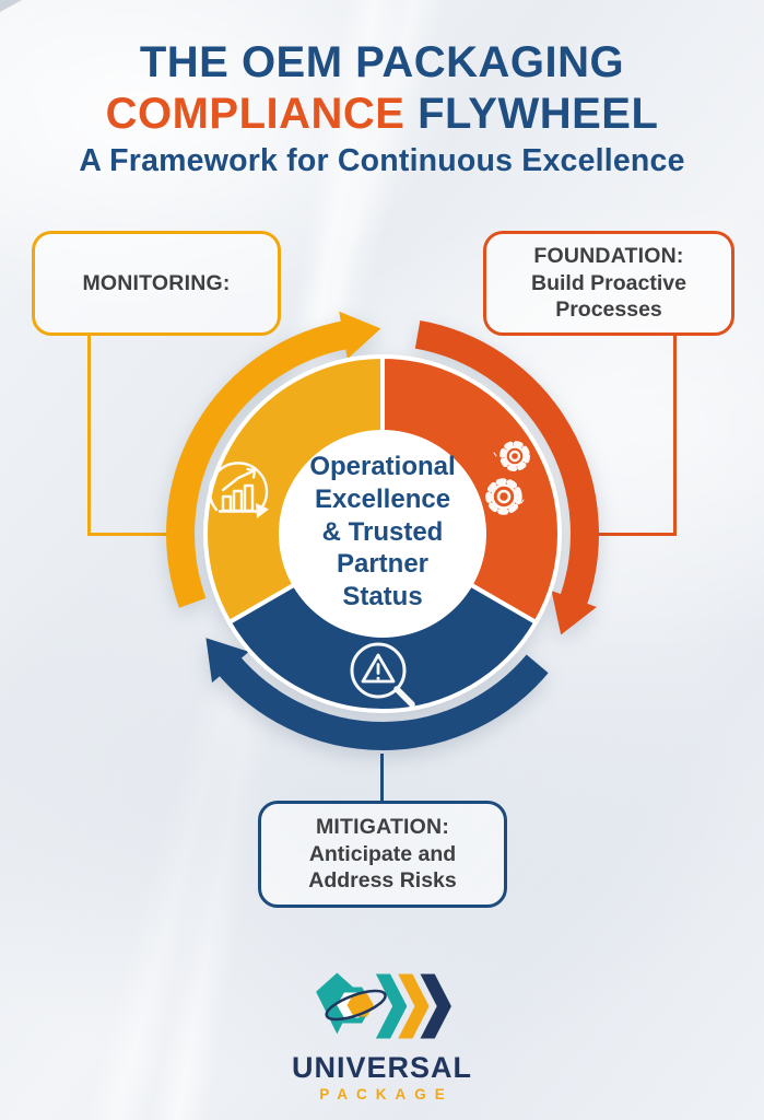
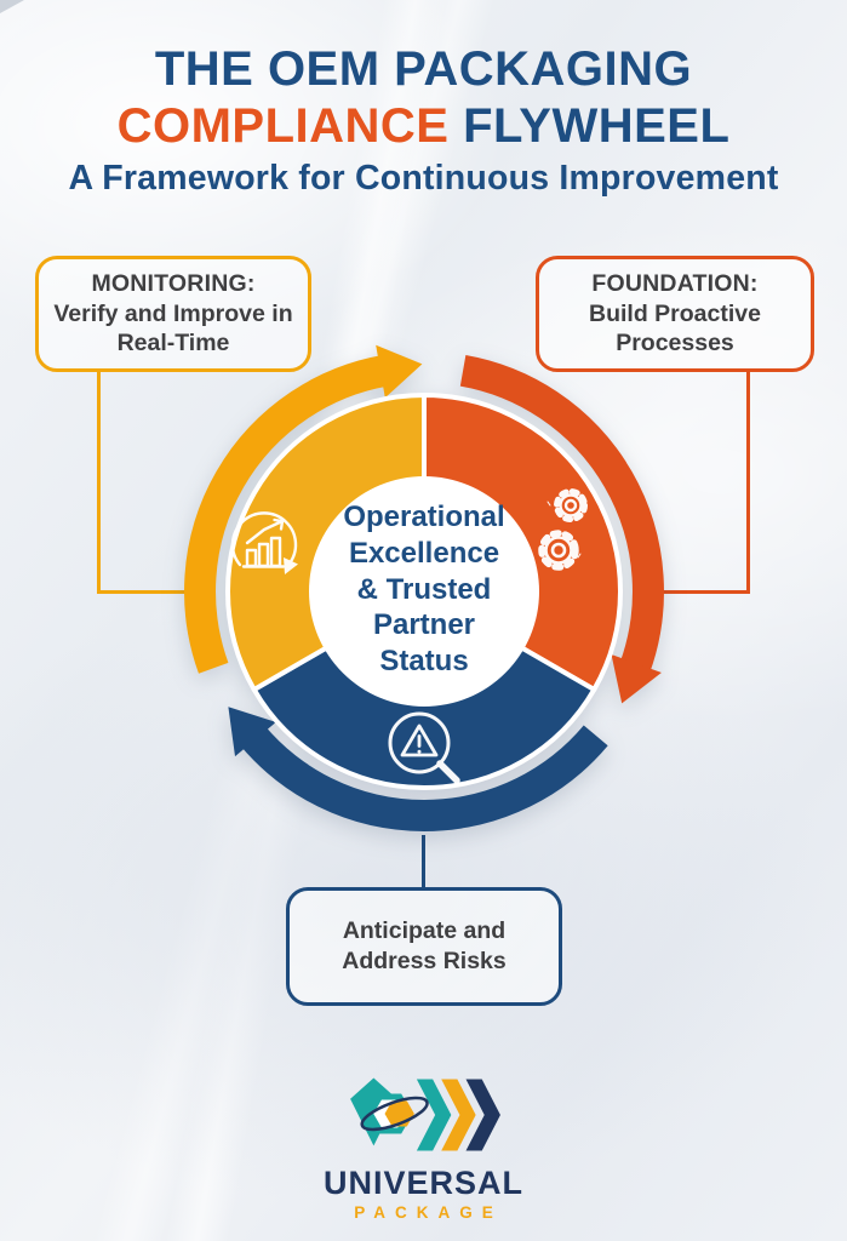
  THE OEM PACKAGING
  COMPLIANCE FLYWHEEL
- A Framework for Continuous Excellence
+ A Framework for Continuous Improvement
  MONITORING:
+ Verify and Improve in Real-Time
  FOUNDATION:
  Build Proactive Processes
- MITIGATION:
  Anticipate and Address Risks
  Operational
  Excellence
  & Trusted
  Partner
  Status
  UNIVERSAL
  PACKAGE
